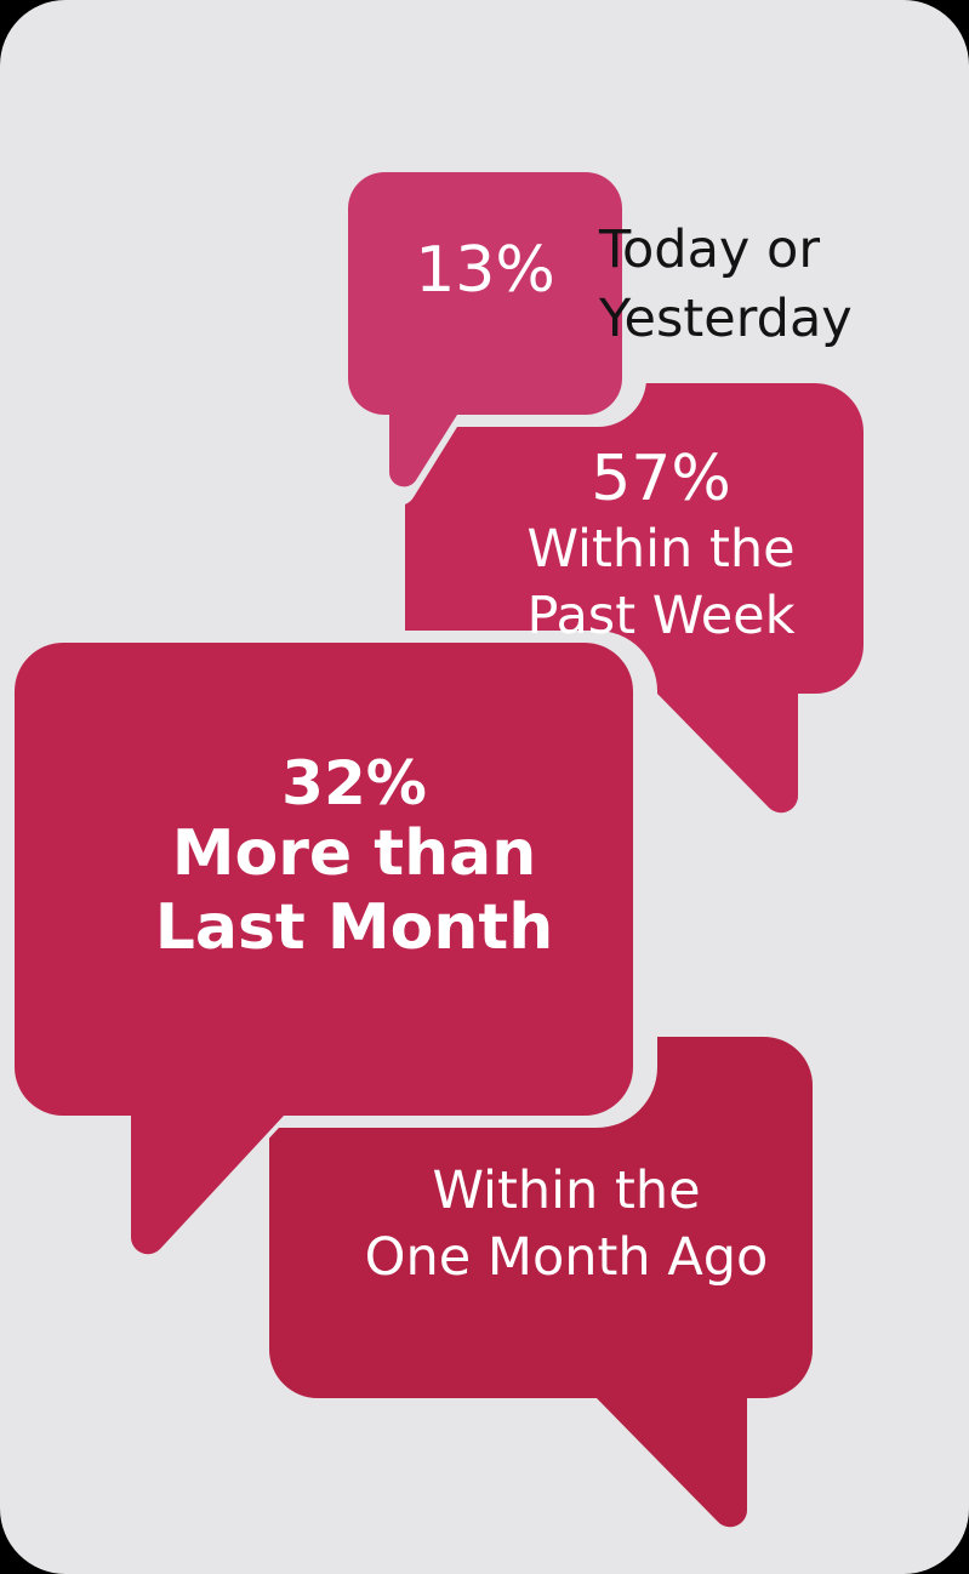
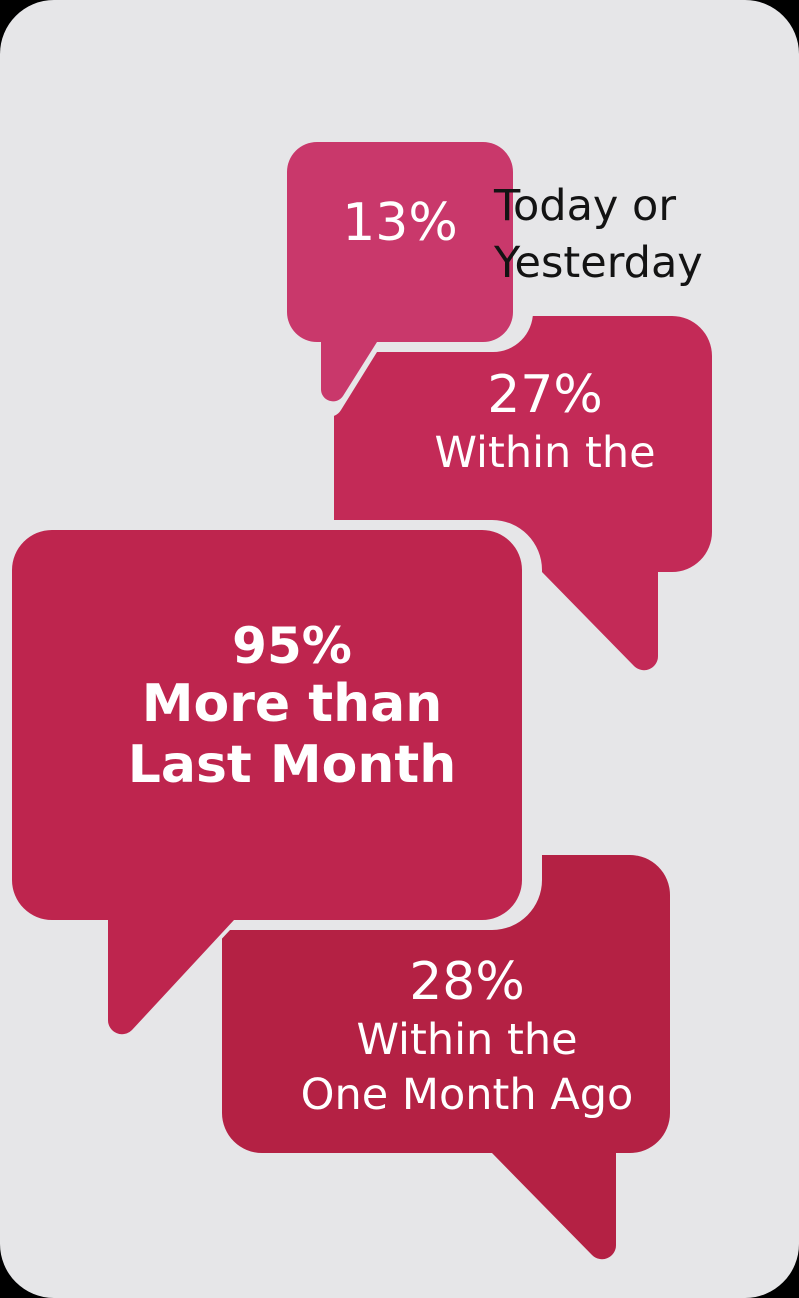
  13%
  Today or Yesterday
- 57%
+ 27%
  Within the
- Past Week
- 32%
+ 95%
  More than
  Last Month
+ 28%
  Within the
  One Month Ago
